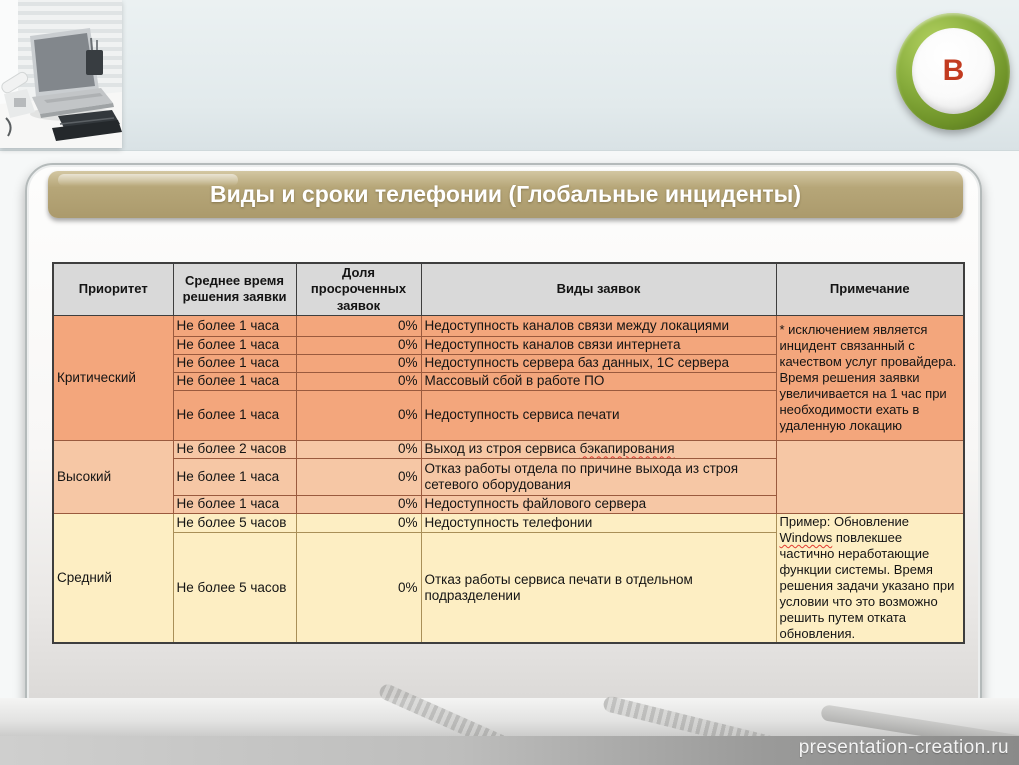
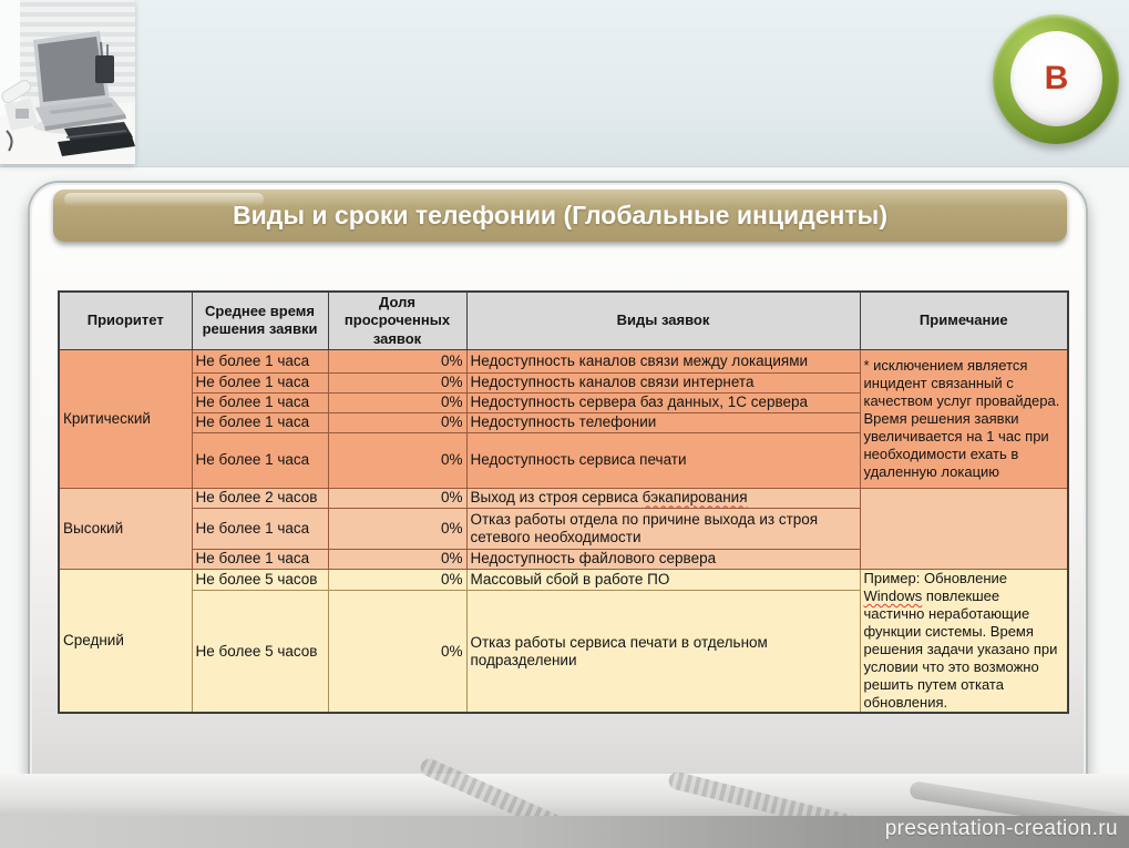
  В
  Виды и сроки телефонии (Глобальные инциденты)
  Приоритет	Среднее время решения заявки	Доля просроченных заявок	Виды заявок	Примечание
  Критический	Не более 1 часа	0%	Недоступность каналов связи между локациями	* исключением является инцидент связанный с качеством услуг провайдера. Время решения заявки увеличивается на 1 час при необходимости ехать в удаленную локацию
  Не более 1 часа	0%	Недоступность каналов связи интернета
  Не более 1 часа	0%	Недоступность сервера баз данных, 1С сервера
- Не более 1 часа	0%	Массовый сбой в работе ПО
+ Не более 1 часа	0%	Недоступность телефонии
  Не более 1 часа	0%	Недоступность сервиса печати
  Высокий	Не более 2 часов	0%	Выход из строя сервиса бэкапирования
- Не более 1 часа	0%	Отказ работы отдела по причине выхода из строя сетевого оборудования
+ Не более 1 часа	0%	Отказ работы отдела по причине выхода из строя сетевого необходимости
  Не более 1 часа	0%	Недоступность файлового сервера
- Средний	Не более 5 часов	0%	Недоступность телефонии	Пример: Обновление Windows повлекшее частично неработающие функции системы. Время решения задачи указано при условии что это возможно решить путем отката обновления.
+ Средний	Не более 5 часов	0%	Массовый сбой в работе ПО	Пример: Обновление Windows повлекшее частично неработающие функции системы. Время решения задачи указано при условии что это возможно решить путем отката обновления.
  Не более 5 часов	0%	Отказ работы сервиса печати в отдельном подразделении
  presentation-creation.ru
